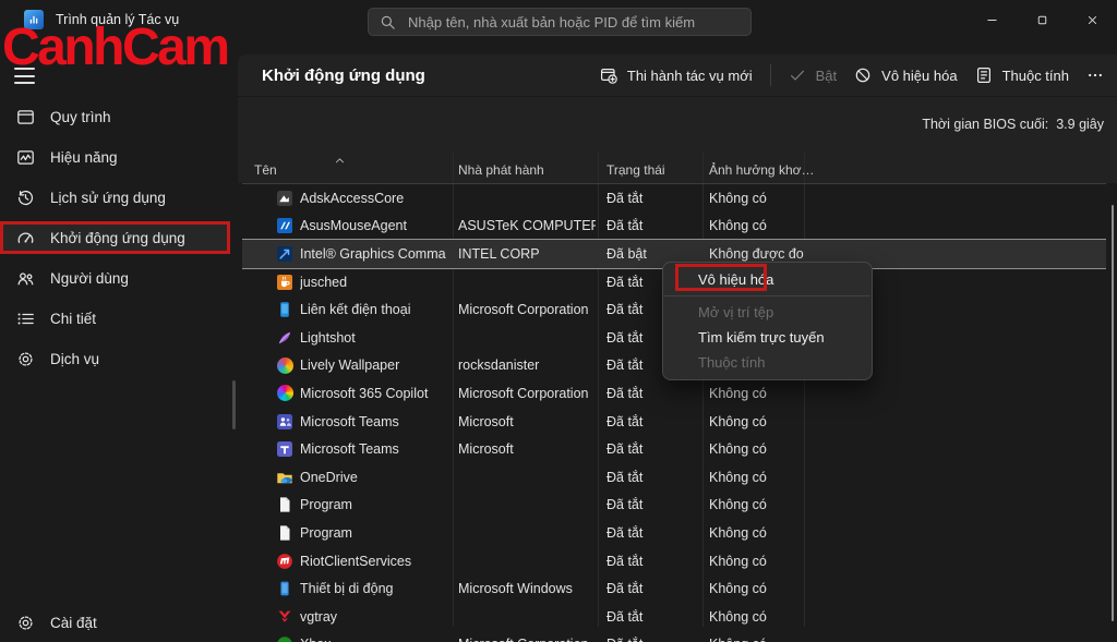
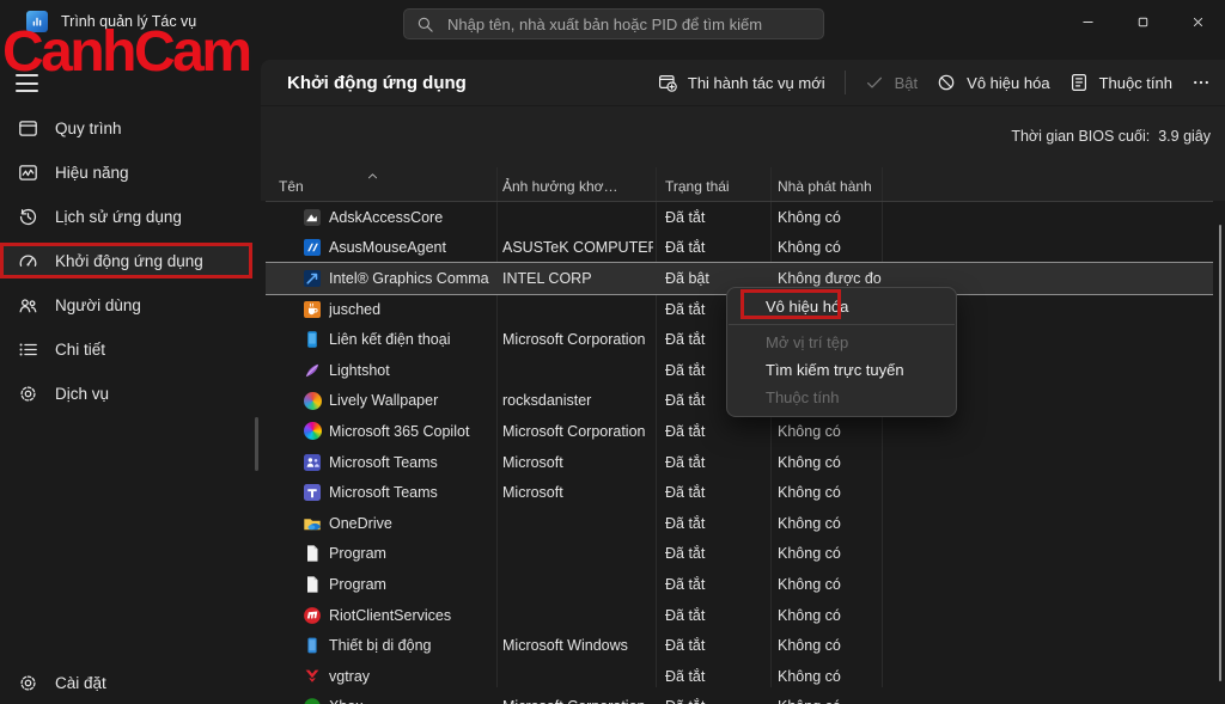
  Trình quản lý Tác vụ
  Nhập tên, nhà xuất bản hoặc PID để tìm kiếm
  CanhCam
  Quy trình
  Hiệu năng
  Lịch sử ứng dụng
  Khởi động ứng dụng
  Người dùng
  Chi tiết
  Dịch vụ
  Cài đặt
  Khởi động ứng dụng
  Thi hành tác vụ mới
  Bật
  Vô hiệu hóa
  Thuộc tính
  Thời gian BIOS cuối:
  3.9 giây
  Tên
- Nhà phát hành
+ Ảnh hưởng khơ…
  Trạng thái
- Ảnh hưởng khơ…
+ Nhà phát hành
  AdskAccessCore
  Đã tắt
  Không có
  AsusMouseAgent
  ASUSTeK COMPUTE
  Đã tắt
  Không có
  Intel® Graphics Comma
  INTEL CORP
  Đã bật
  Không được đo
  jusched
  Đã tắt
  Liên kết điện thoại
  Microsoft Corporation
  Đã tắt
  Lightshot
  Đã tắt
  Lively Wallpaper
  rocksdanister
  Đã tắt
  Microsoft 365 Copilot
  Microsoft Corporation
  Đã tắt
  Không có
  Microsoft Teams
  Microsoft
  Đã tắt
  Không có
  Microsoft Teams
  Microsoft
  Đã tắt
  Không có
  OneDrive
  Đã tắt
  Không có
  Program
  Đã tắt
  Không có
  Program
  Đã tắt
  Không có
  RiotClientServices
  Đã tắt
  Không có
  Thiết bị di động
  Microsoft Windows
  Đã tắt
  Không có
  vgtray
  Đã tắt
  Không có
  Vô hiệu hóa
  Mở vị trí tệp
  Tìm kiếm trực tuyến
  Thuộc tính
